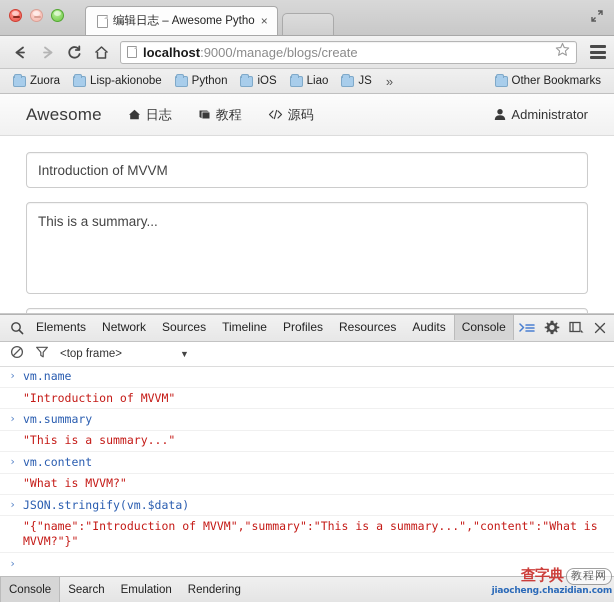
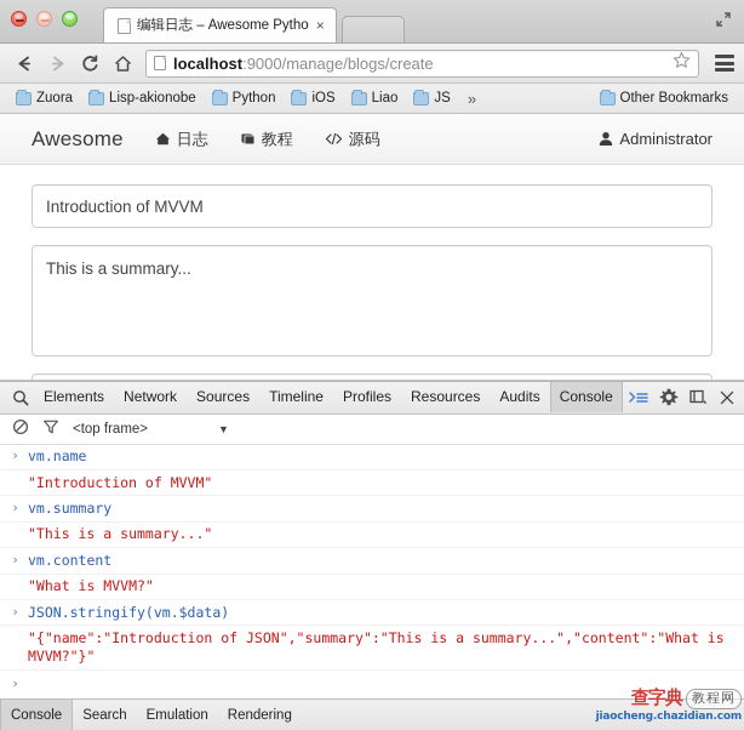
  编辑日志 – Awesome Pytho
  ×
  localhost:9000/manage/blogs/create
  Zuora
  Lisp-akionobe
  Python
  iOS
  Liao
  JS
  »
  Other Bookmarks
  Awesome
  日志
  教程
  源码
  Administrator
  Introduction of MVVM
  This is a summary...
  Elements
  Network
  Sources
  Timeline
  Profiles
  Resources
  Audits
  Console
  <top frame>
  ▼
  ›
  vm.name
  "Introduction of MVVM"
  ›
  vm.summary
  "This is a summary..."
  ›
  vm.content
  "What is MVVM?"
  ›
  JSON.stringify(vm.$data)
- "{"name":"Introduction of MVVM","summary":"This is a summary...","content":"What is MVVM?"}"
+ "{"name":"Introduction of JSON","summary":"This is a summary...","content":"What is MVVM?"}"
  ›
  Console
  Search
  Emulation
  Rendering
  查字典
  教程网
  jiaocheng.chazidian.com
